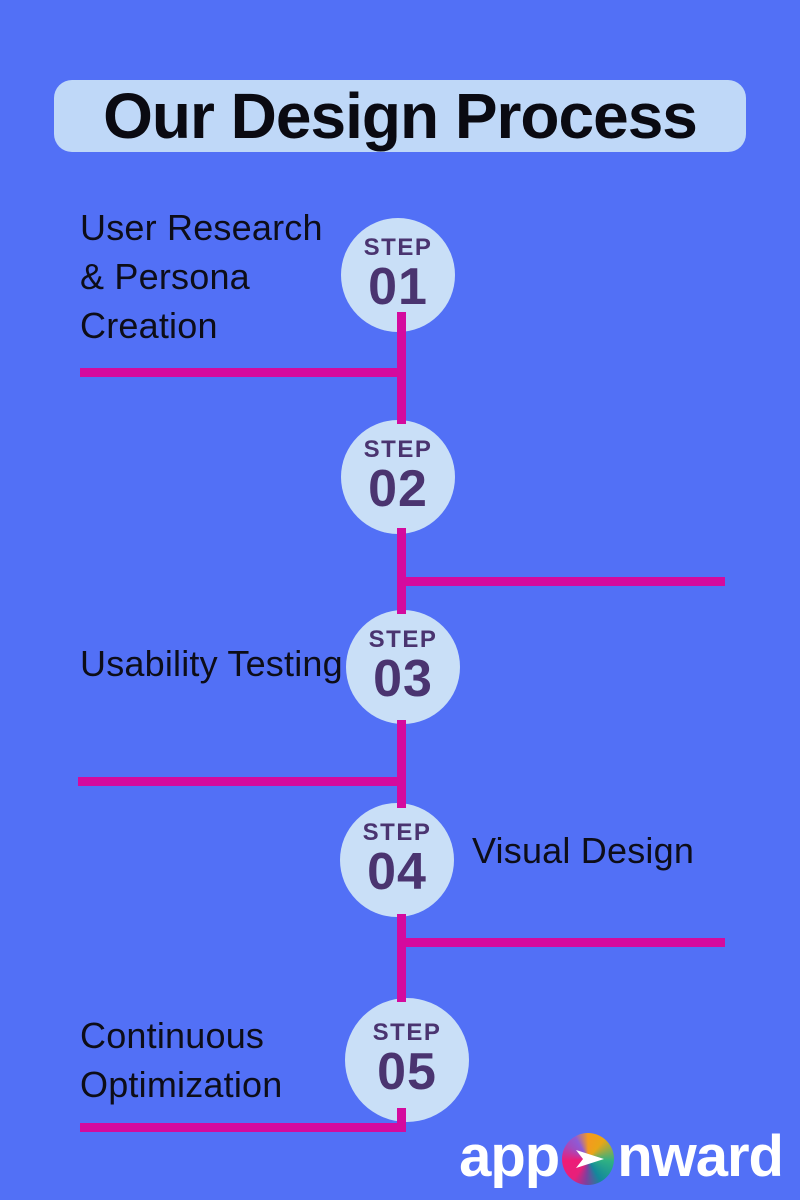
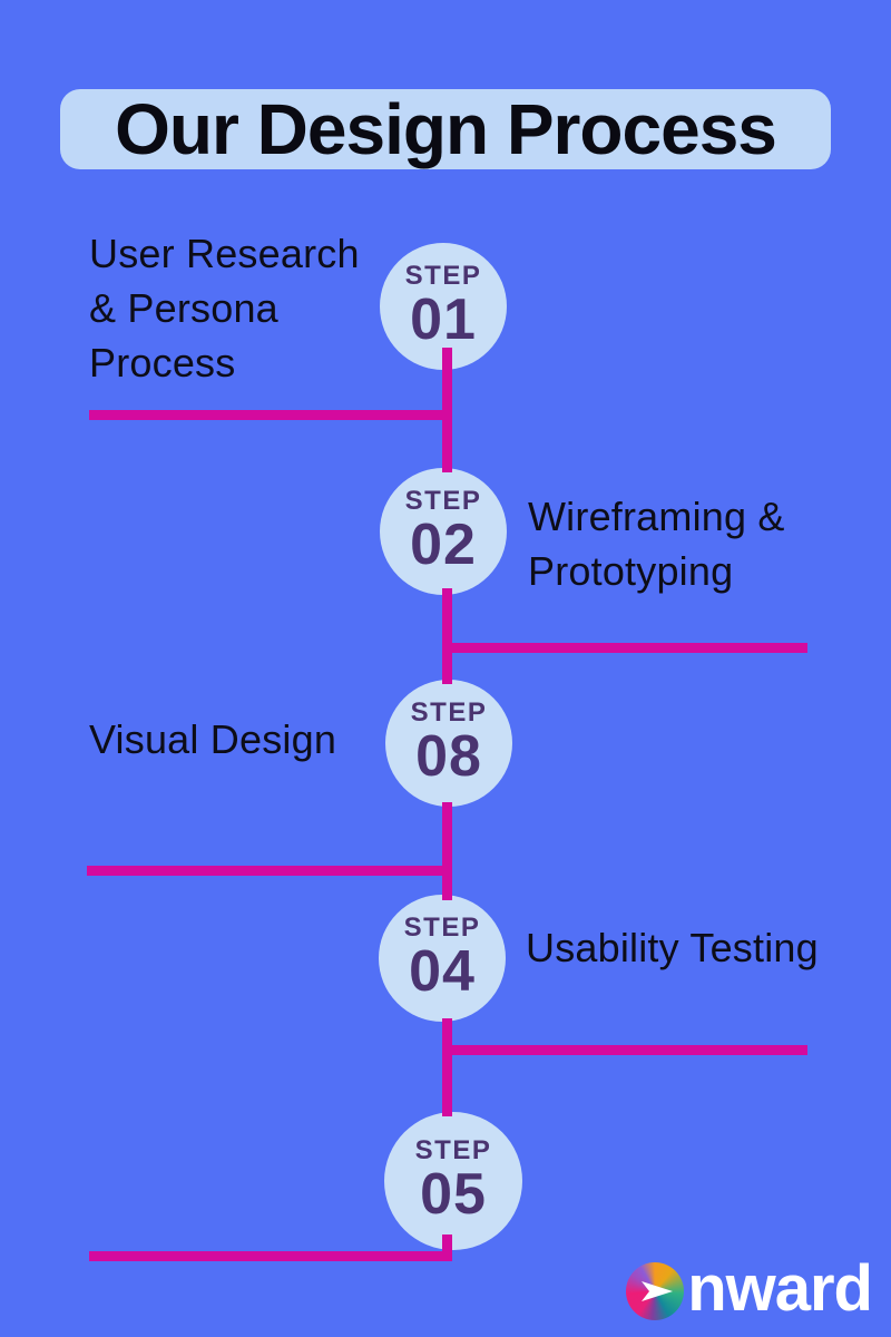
  Our Design Process
  STEP
  01
- User Research & Persona Creation
+ User Research & Persona Process
  STEP
  02
+ Wireframing & Prototyping
  STEP
- 03
+ 08
- Usability Testing
+ Visual Design
  STEP
  04
- Visual Design
+ Usability Testing
  STEP
  05
- Continuous Optimization
- app
  nward
